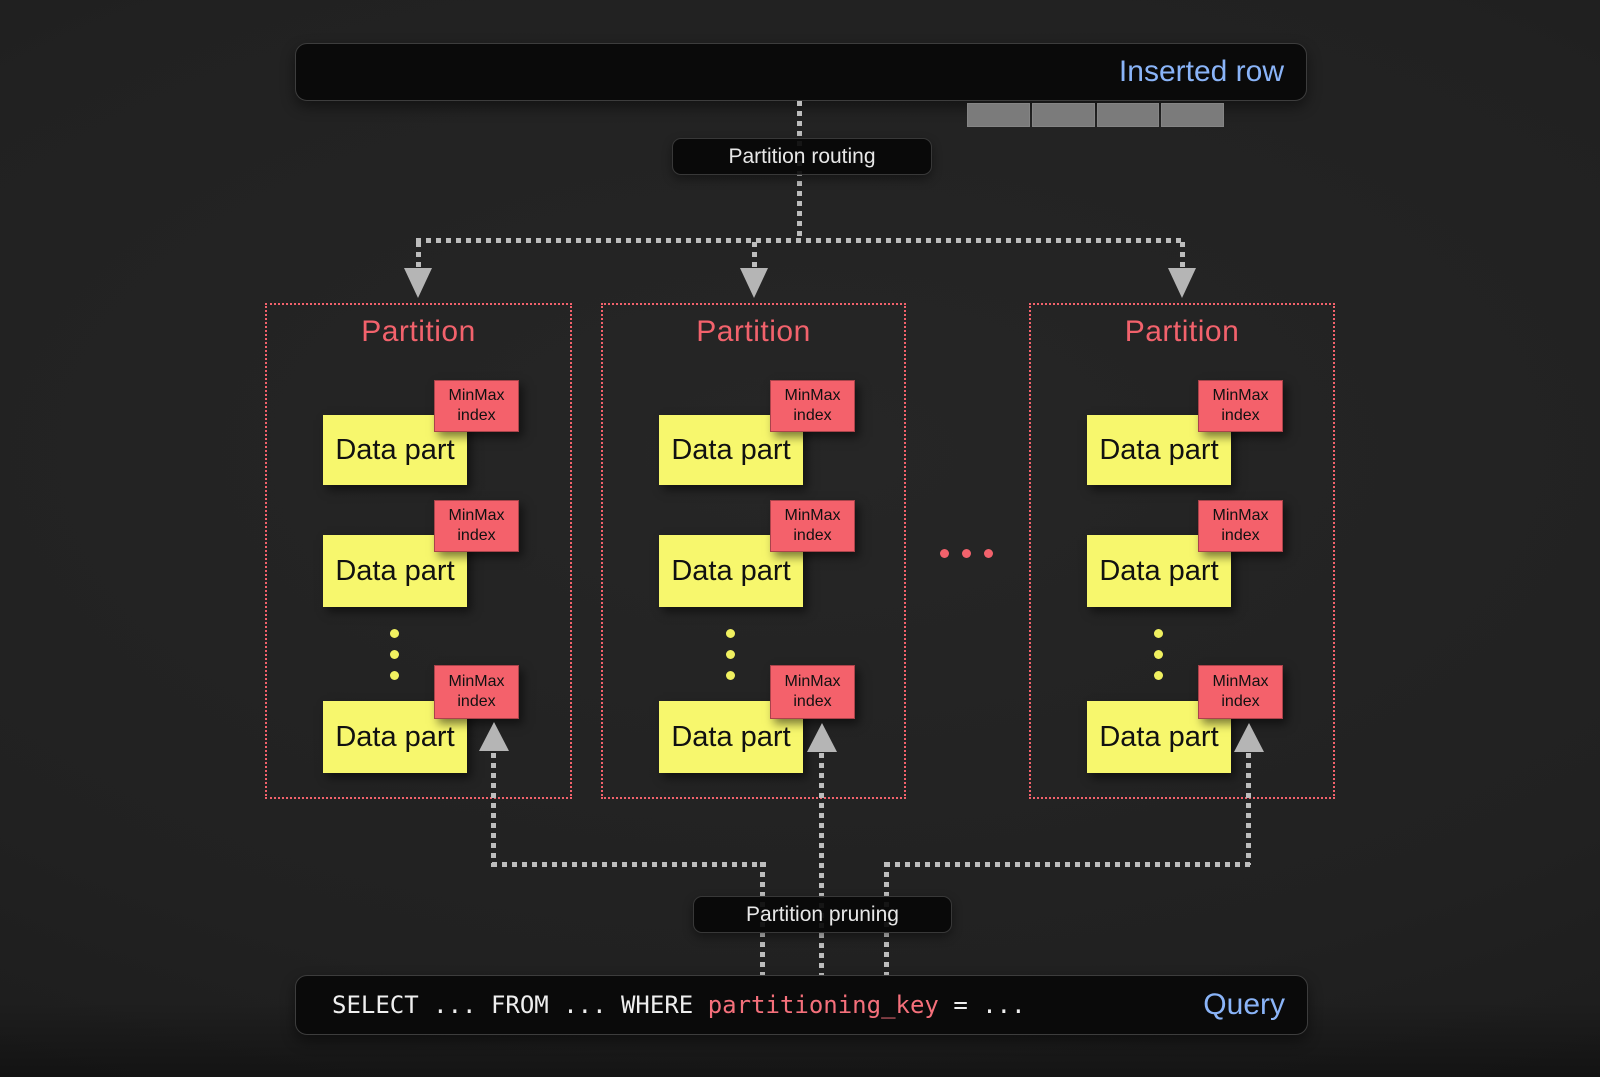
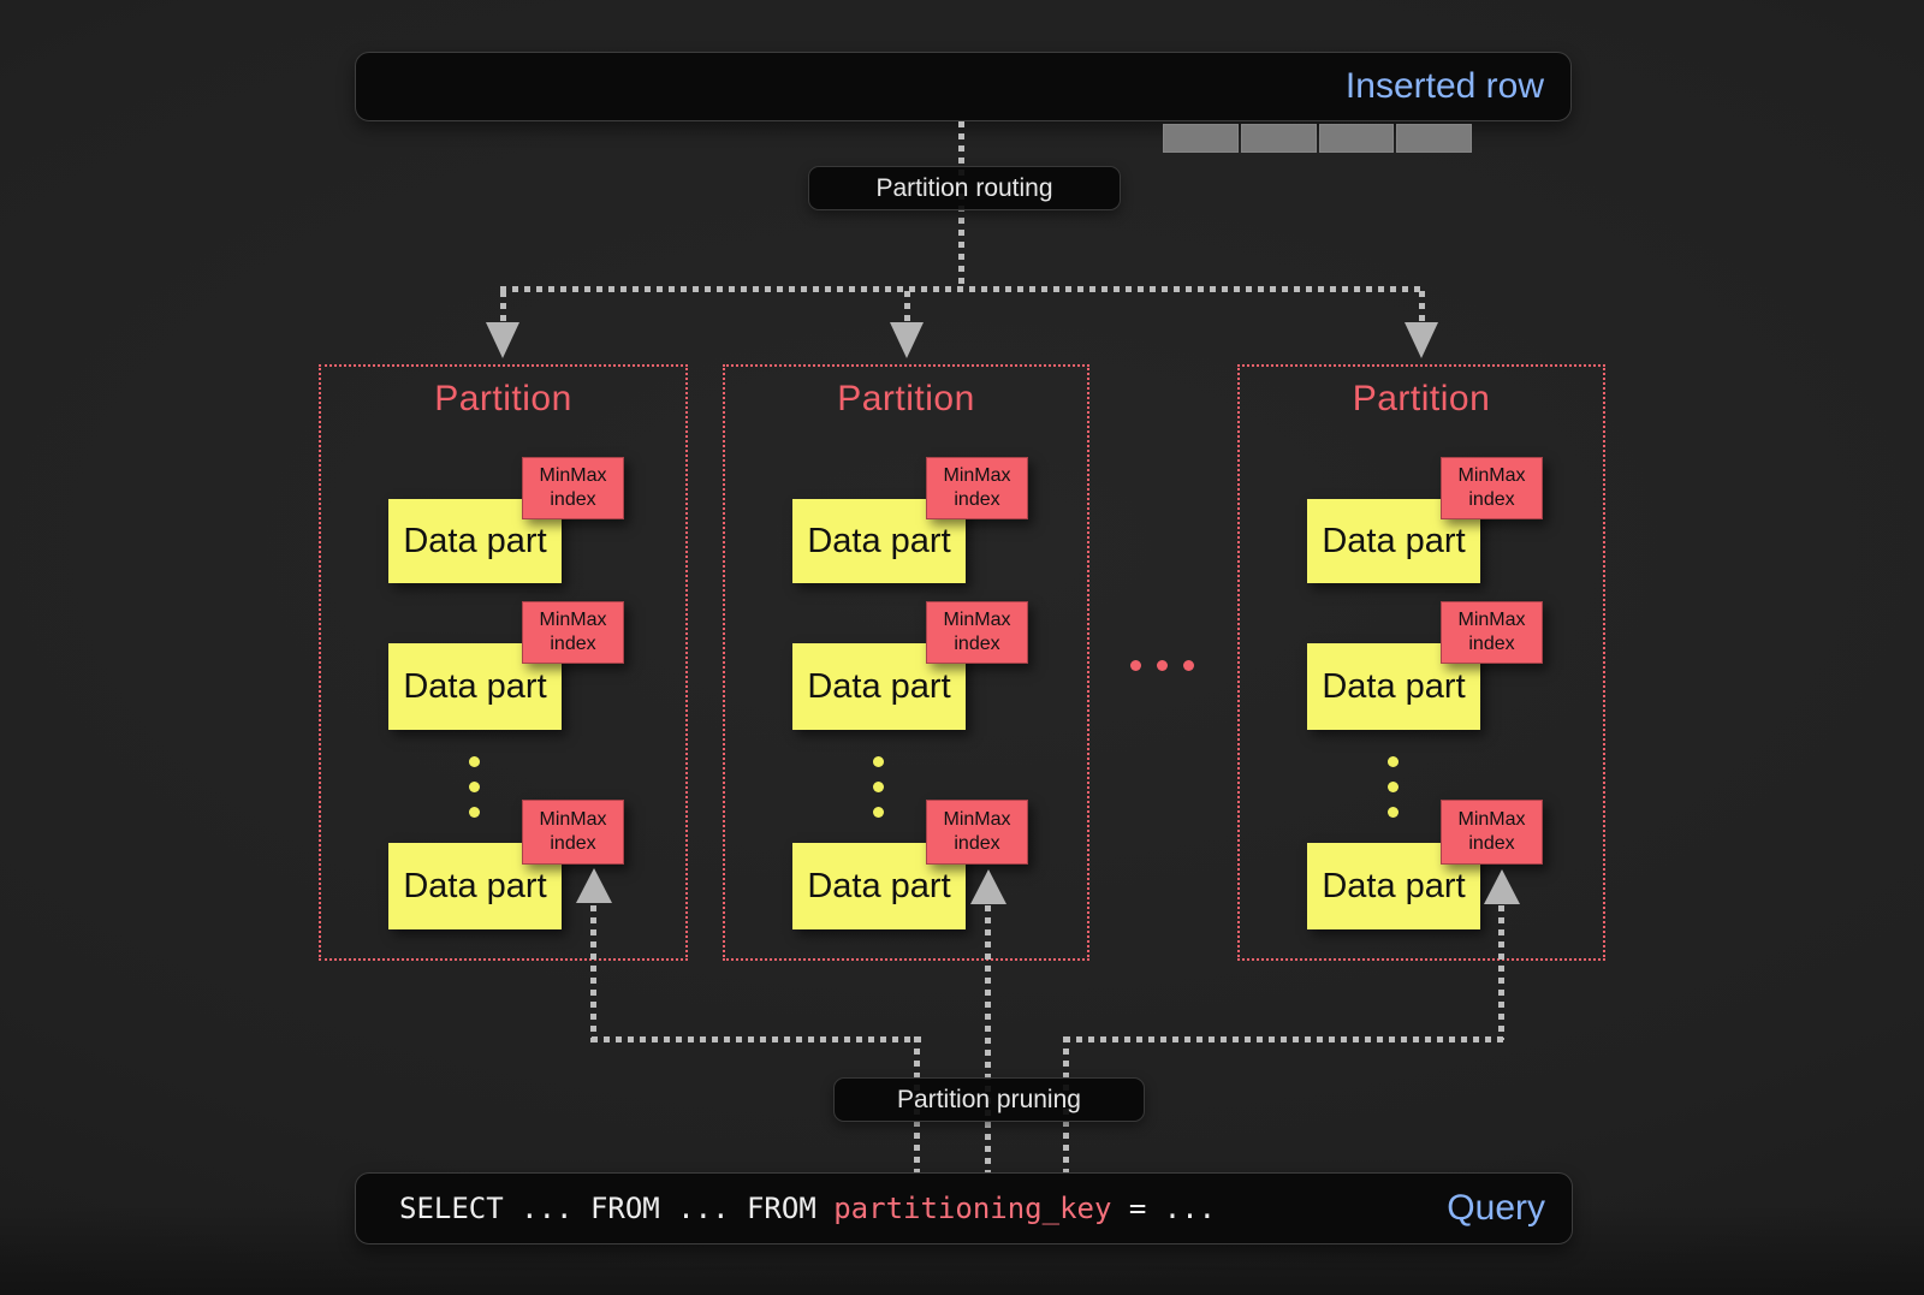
  Inserted row
  Partition routing
  Partition
  MinMax index
  Data part
  MinMax index
  Data part
  MinMax index
  Data part
  Partition
  MinMax index
  Data part
  MinMax index
  Data part
  MinMax index
  Data part
  Partition
  MinMax index
  Data part
  MinMax index
  Data part
  MinMax index
  Data part
  Partition pruning
- SELECT ... FROM ... WHERE
+ SELECT ... FROM ... FROM
  partitioning_key
  = ...
  Query
